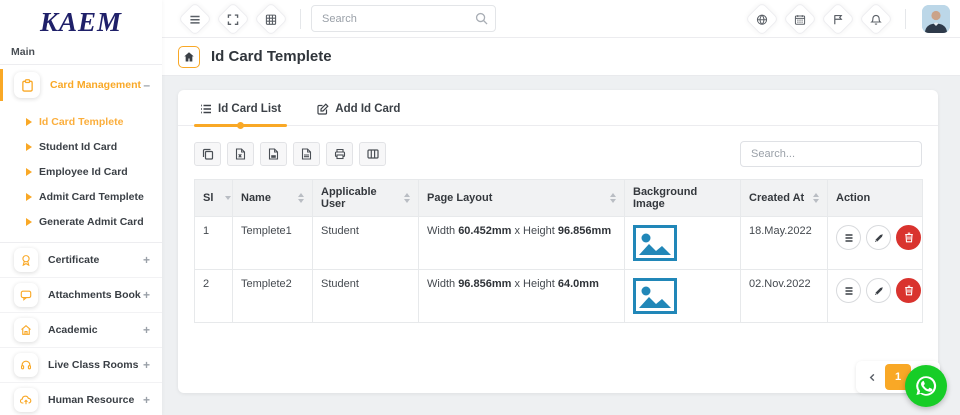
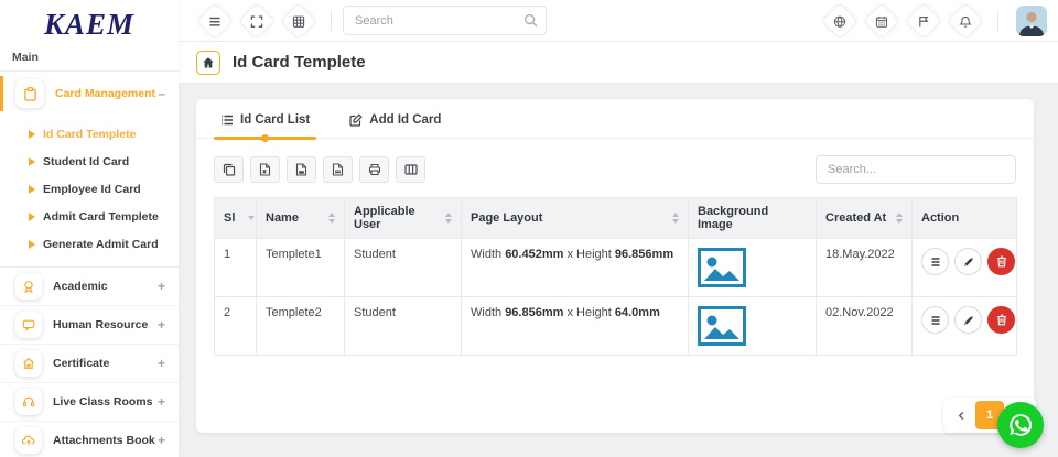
  KAEM
  Main
  Card Management
  –
  Id Card Templete
  Student Id Card
  Employee Id Card
  Admit Card Templete
  Generate Admit Card
- Certificate
+ Academic
  +
- Attachments Book
+ Human Resource
  +
- Academic
+ Certificate
  +
  Live Class Rooms
  +
- Human Resource
+ Attachments Book
  +
  Search
  Id Card Templete
  Id Card List
  Add Id Card
  Search...
  Sl	Name	Applicable User	Page Layout	Background Image	Created At	Action
  1	Templete1	Student	Width 60.452mm x Height 96.856mm		18.May.2022
  2	Templete2	Student	Width 96.856mm x Height 64.0mm		02.Nov.2022
  1
